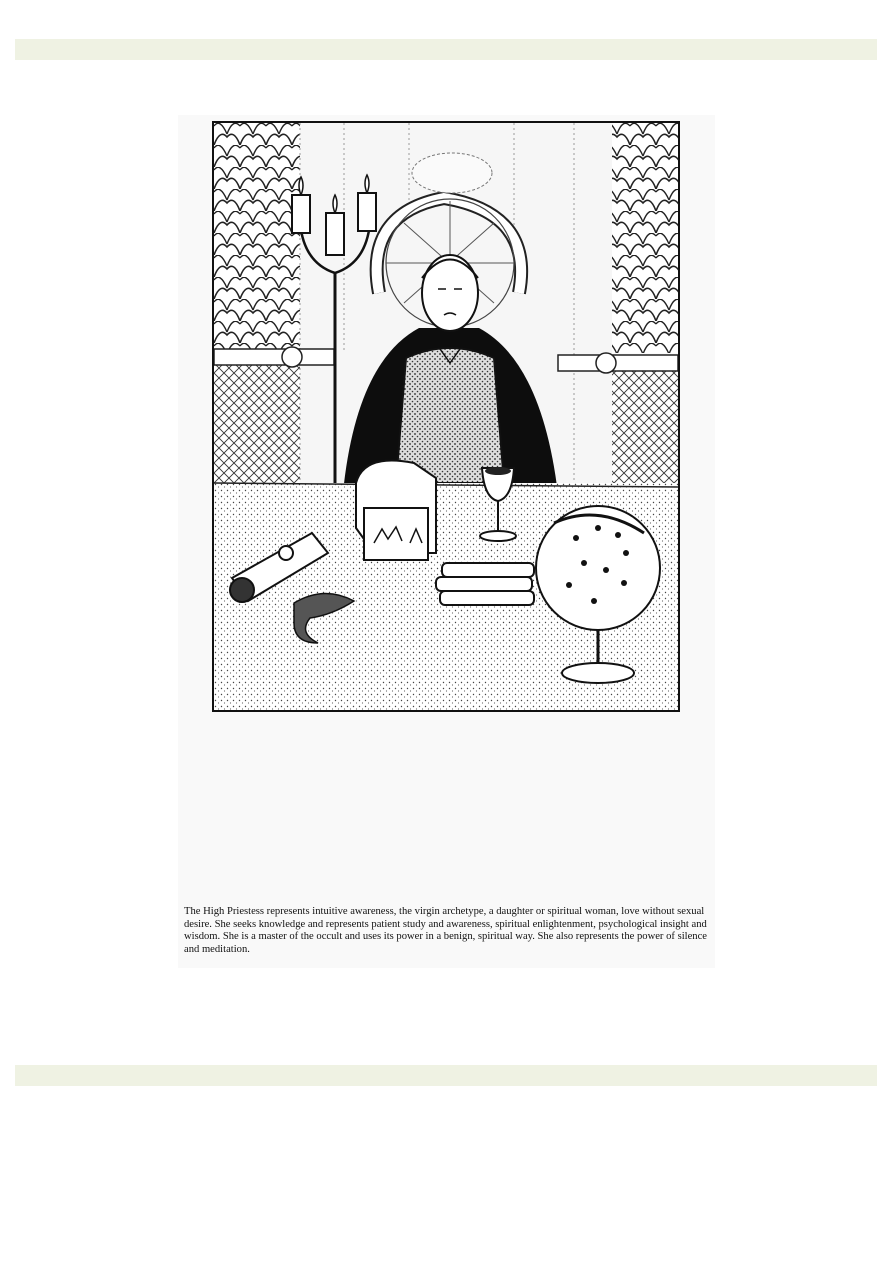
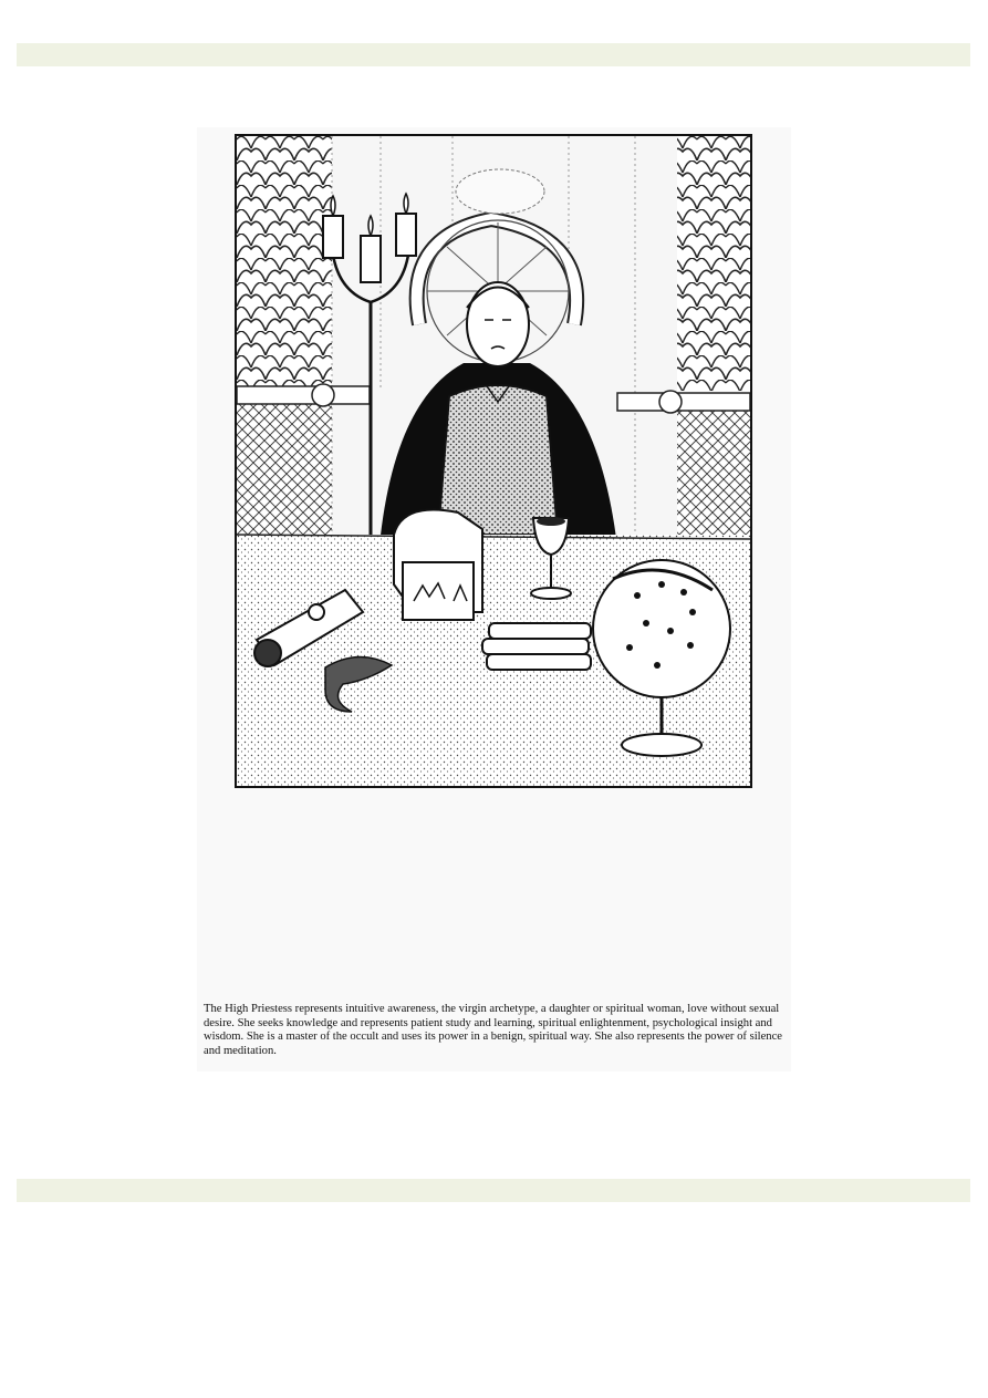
- The High Priestess represents intuitive awareness, the virgin archetype, a daughter or spiritual woman, love without sexual desire. She seeks knowledge and represents patient study and awareness, spiritual enlightenment, psychological insight and wisdom. She is a master of the occult and uses its power in a benign, spiritual way. She also represents the power of silence and meditation.
+ The High Priestess represents intuitive awareness, the virgin archetype, a daughter or spiritual woman, love without sexual desire. She seeks knowledge and represents patient study and learning, spiritual enlightenment, psychological insight and wisdom. She is a master of the occult and uses its power in a benign, spiritual way. She also represents the power of silence and meditation.
